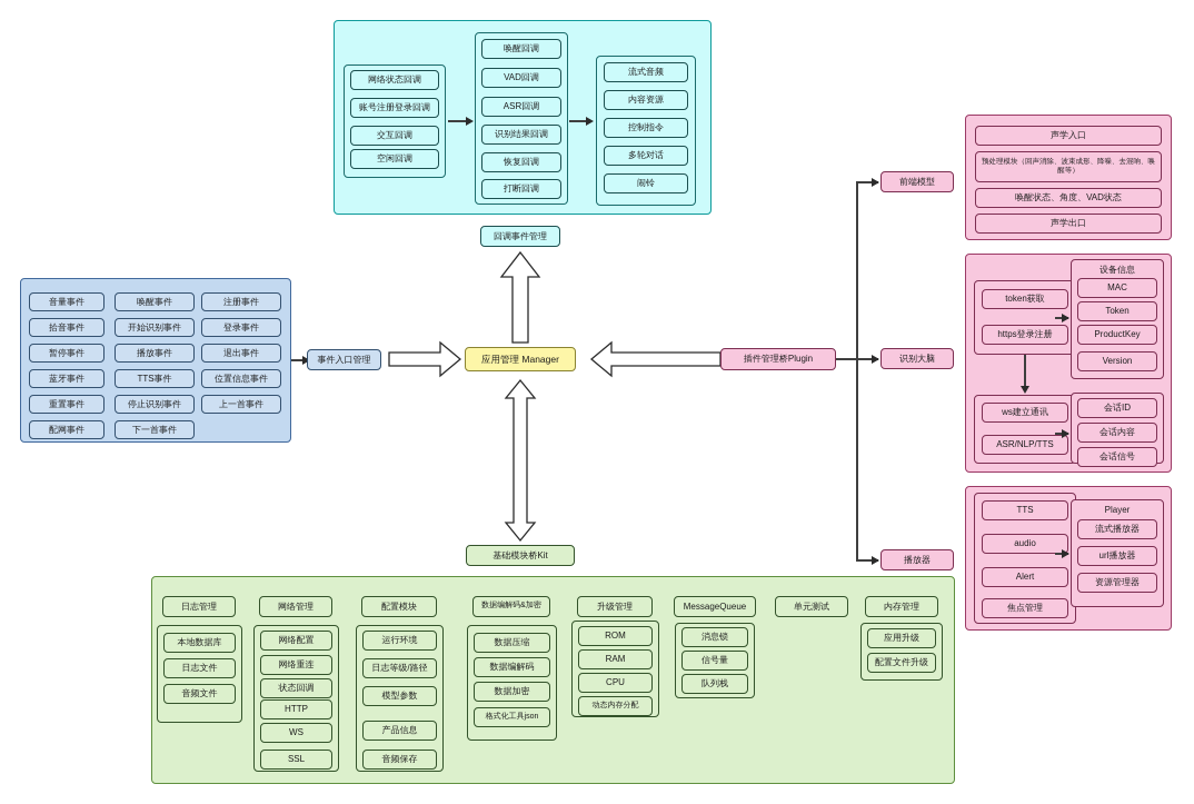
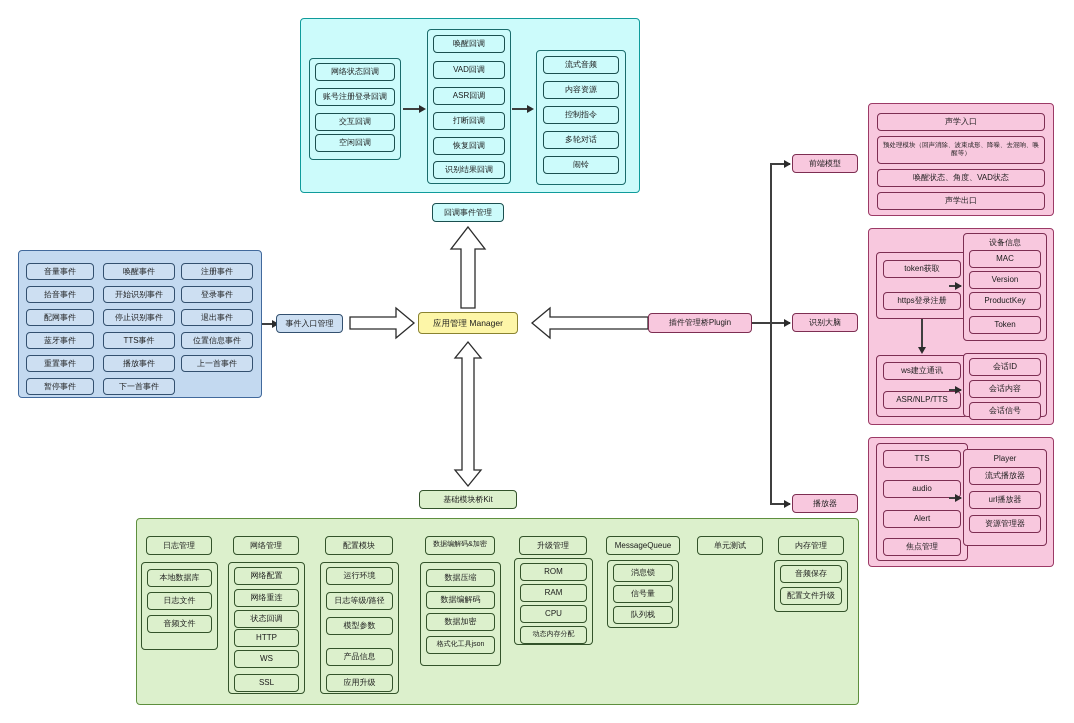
  网络状态回调
  账号注册登录回调
  交互回调
  空闲回调
  唤醒回调
  VAD回调
  ASR回调
- 识别结果回调
+ 打断回调
  恢复回调
- 打断回调
+ 识别结果回调
  流式音频
  内容资源
  控制指令
  多轮对话
  闹铃
  回调事件管理
  音量事件
  拾音事件
- 暂停事件
+ 配网事件
  蓝牙事件
  重置事件
- 配网事件
+ 暂停事件
  唤醒事件
  开始识别事件
- 播放事件
+ 停止识别事件
  TTS事件
- 停止识别事件
+ 播放事件
  下一首事件
  注册事件
  登录事件
  退出事件
  位置信息事件
  上一首事件
  事件入口管理
  应用管理 Manager
  基础模块桥Kit
  插件管理桥Plugin
  前端模型
  识别大脑
  播放器
  声学入口
  唤醒状态、角度、VAD状态
  声学出口
  token获取
  https登录注册
  设备信息
  MAC
- Token
+ Version
  ProductKey
- Version
+ Token
  ws建立通讯
  ASR/NLP/TTS
  会话ID
  会话内容
  会话信号
  TTS
  audio
  Alert
  焦点管理
  Player
  流式播放器
  url播放器
  资源管理器
  日志管理
  本地数据库
  日志文件
  音频文件
  网络管理
  网络配置
  网络重连
  状态回调
  HTTP
  WS
  SSL
  配置模块
  运行环境
  日志等级/路径
  模型参数
  产品信息
- 音频保存
+ 应用升级
  数据压缩
  数据编解码
  数据加密
  升级管理
  ROM
  RAM
  CPU
  MessageQueue
  消息锁
  信号量
  队列栈
  单元测试
  内存管理
- 应用升级
+ 音频保存
  配置文件升级
